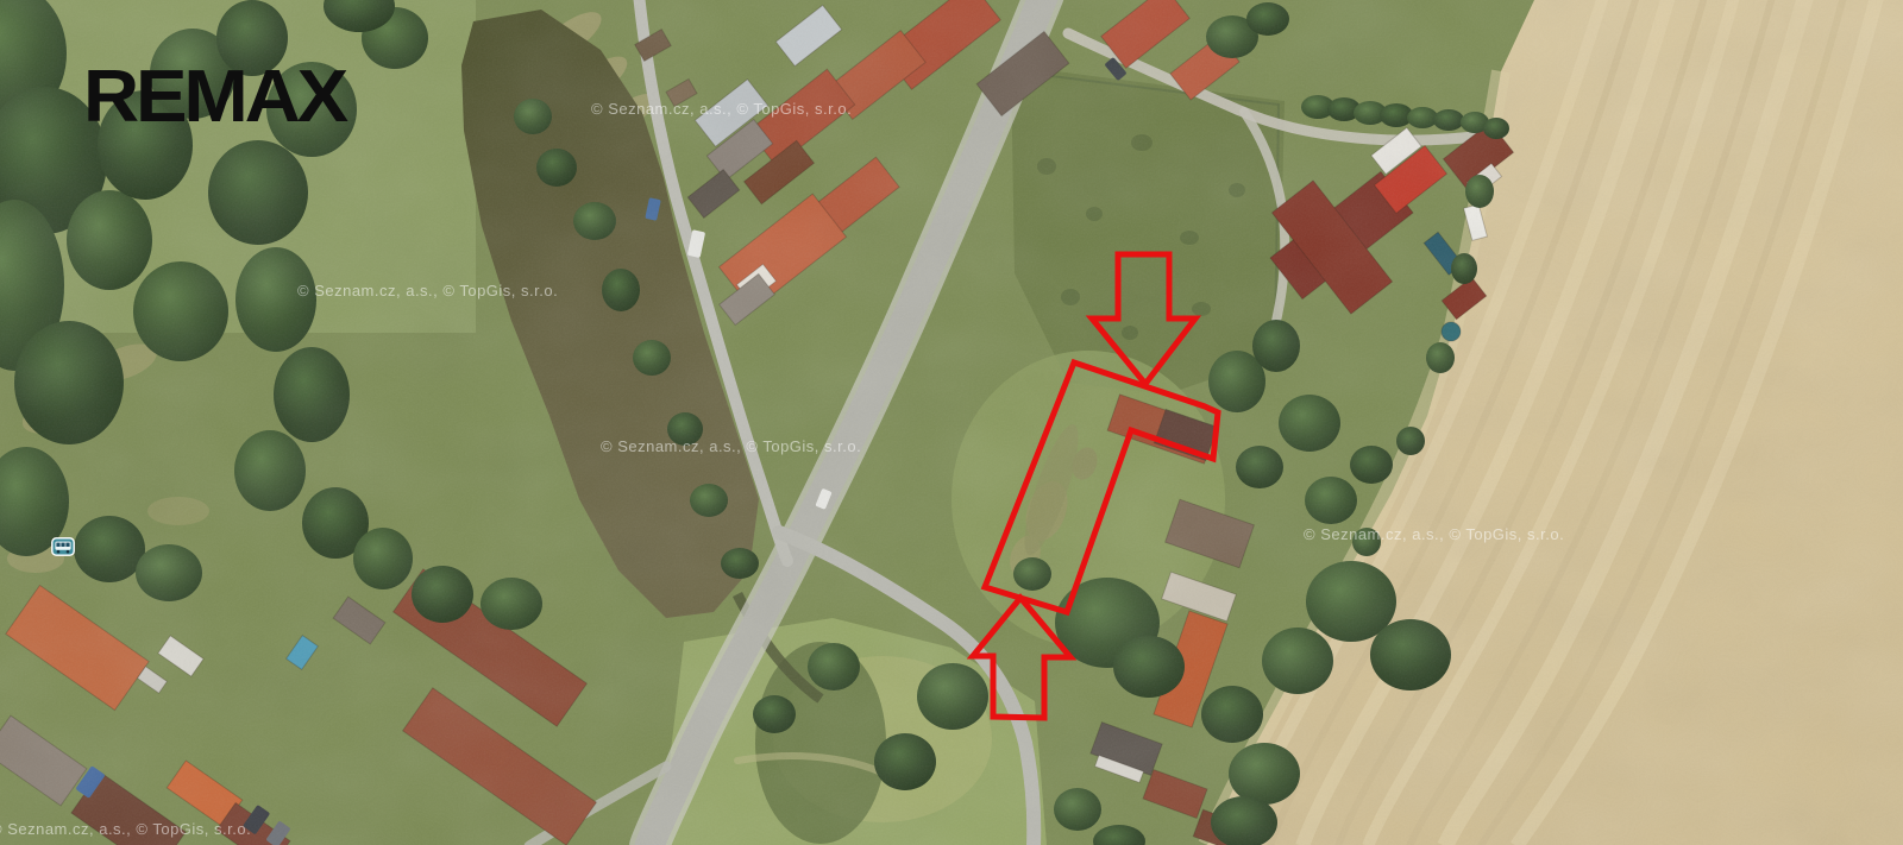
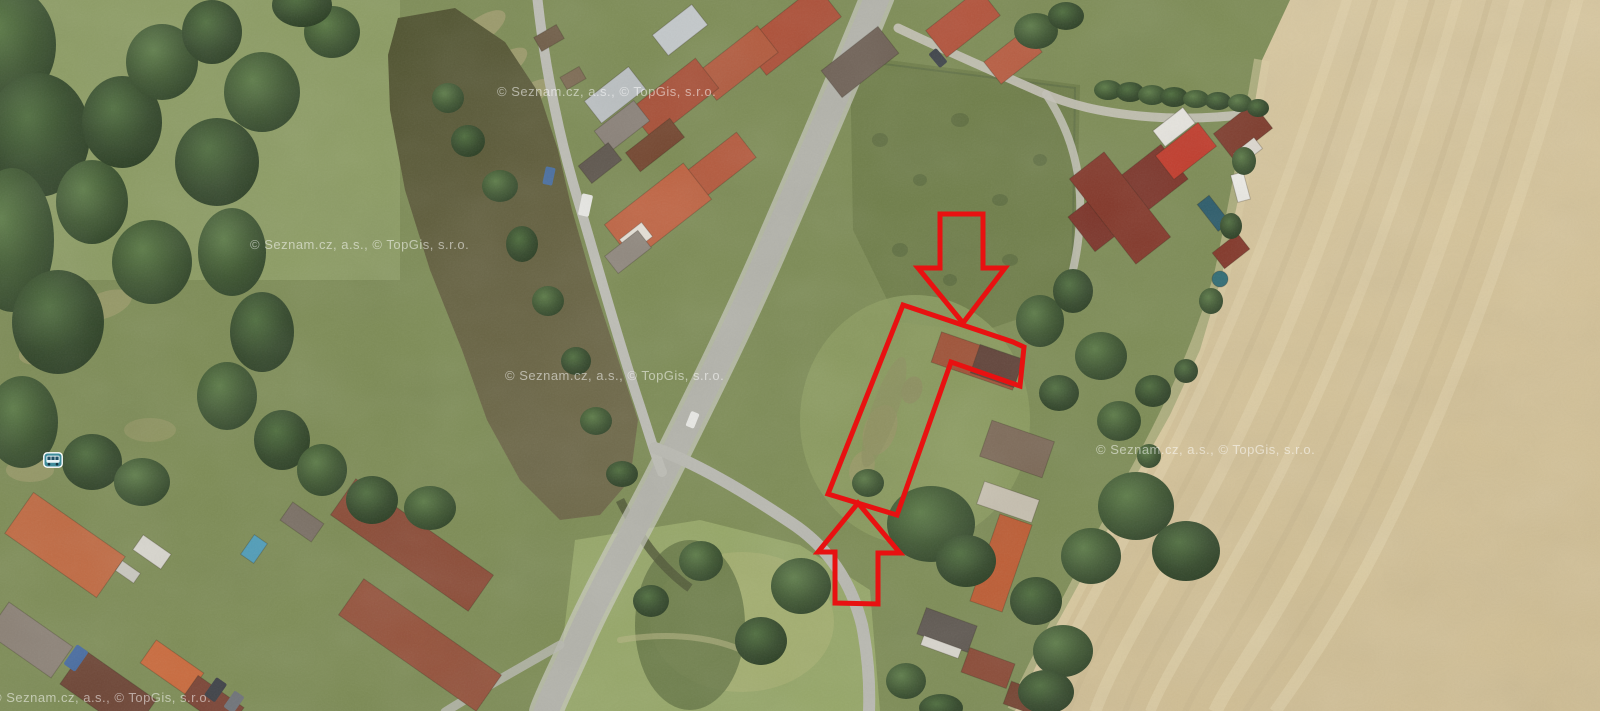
  © Seznam.cz, a.s., © TopGis, s.r.o.
  © Seznam.cz, a.s., © TopGis, s.r.o.
  © Seznam.cz, a.s., © TopGis, s.r.o.
  © Seznam.cz, a.s., © TopGis, s.r.o.
  Seznam.cz, a.s., © TopGis, s.r.o.
- REMAX
